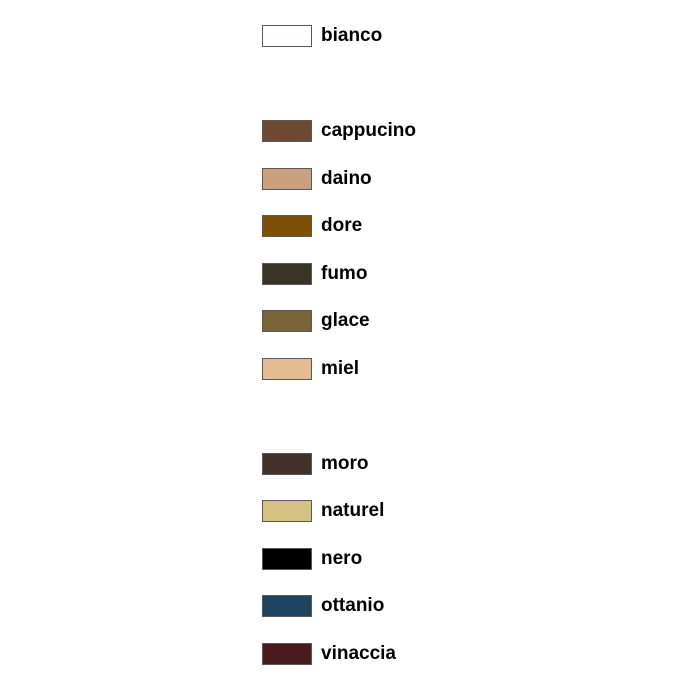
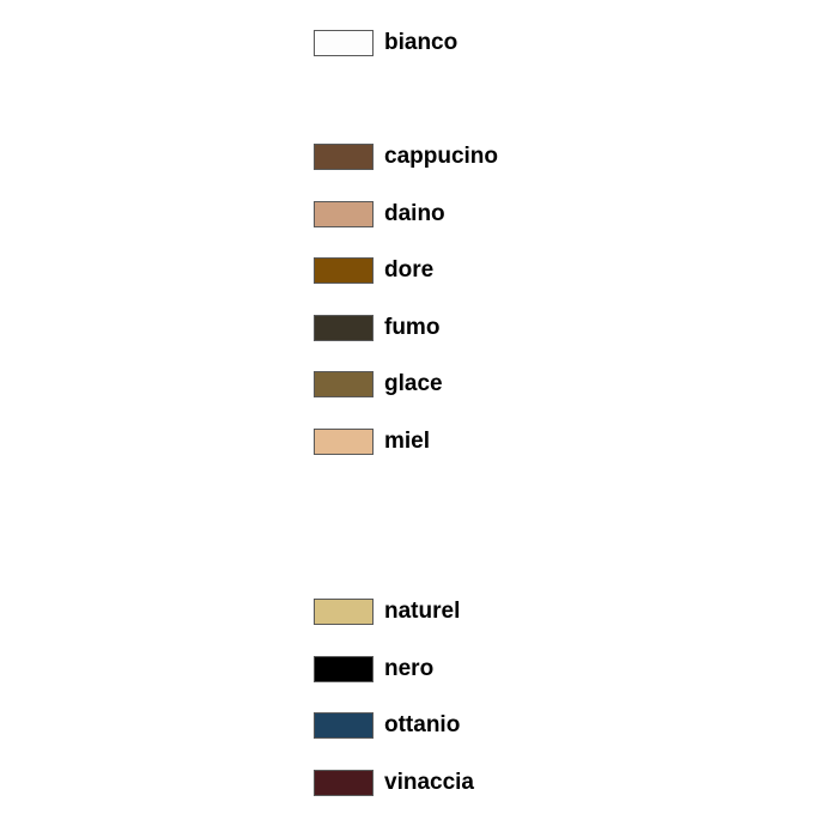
  bianco
  cappucino
  daino
  dore
  fumo
  glace
  miel
- moro
  naturel
  nero
  ottanio
  vinaccia
